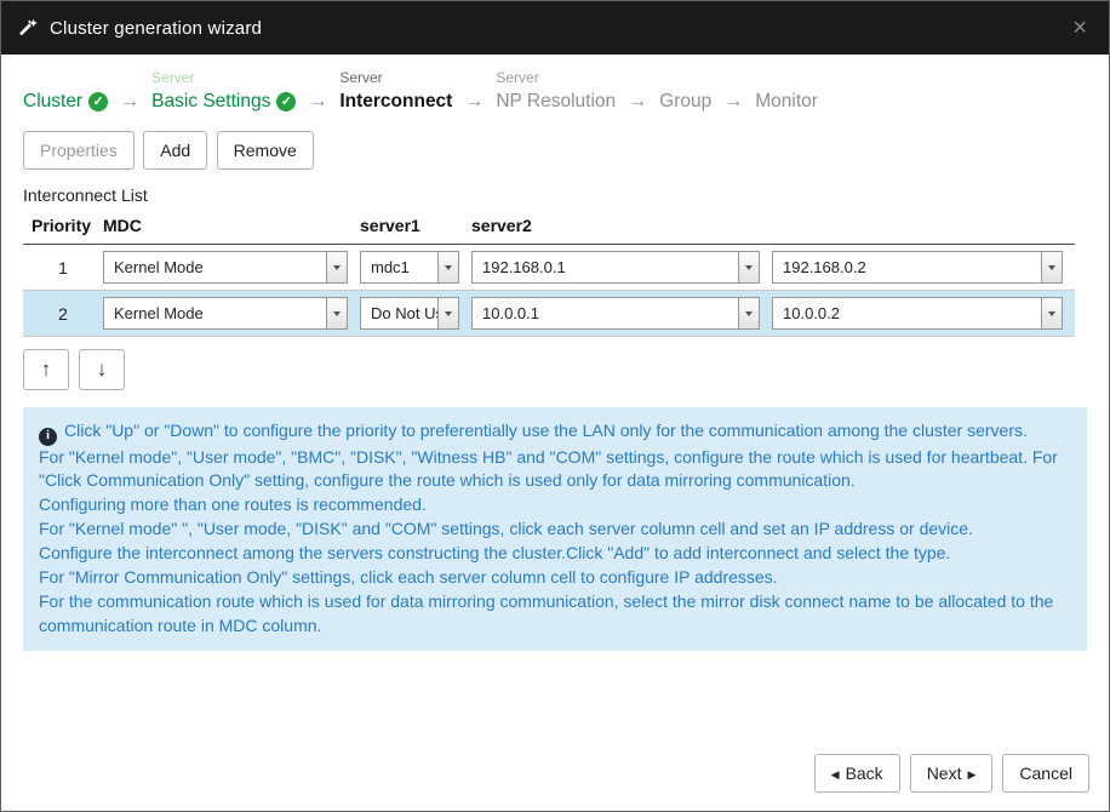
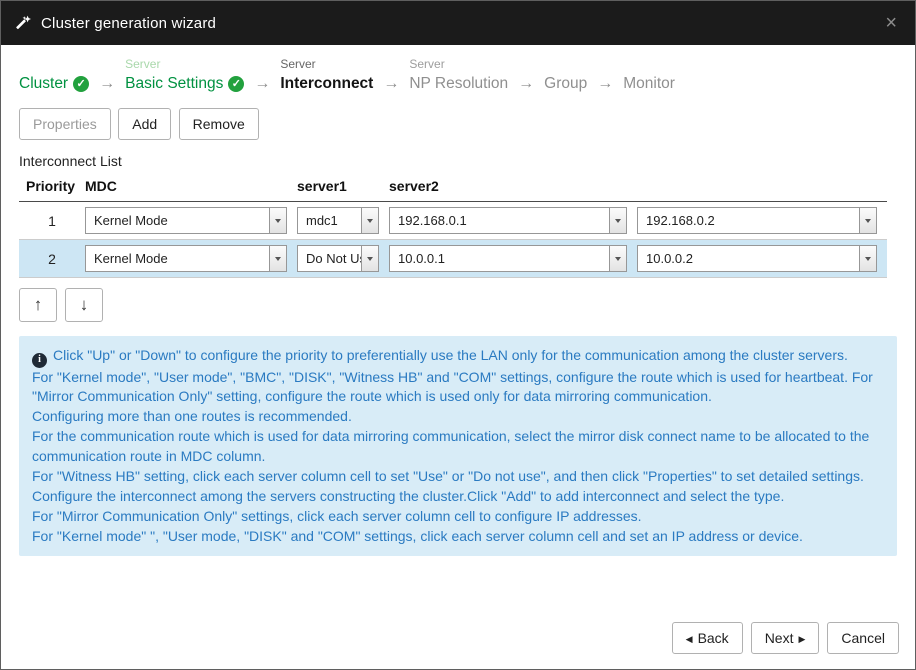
  Cluster generation wizard
  ×
  Cluster
  ✓
  →
  Server
  Basic Settings
  ✓
  →
  Server
  Interconnect
  →
  Server
  NP Resolution
  →
  Group
  →
  Monitor
  Properties Add Remove
  Interconnect List
  Priority
  MDC
  server1
  server2
  1
  Kernel Mode
  mdc1
  192.168.0.1
  192.168.0.2
  2
  Kernel Mode
  Do Not U
  10.0.0.1
  10.0.0.2
  ↑
  ↓
  i Click "Up" or "Down" to configure the priority to preferentially use the LAN only for the communication among the cluster servers.
- For "Kernel mode", "User mode", "BMC", "DISK", "Witness HB" and "COM" settings, configure the route which is used for heartbeat. For "Click Communication Only" setting, configure the route which is used only for data mirroring communication.
+ For "Kernel mode", "User mode", "BMC", "DISK", "Witness HB" and "COM" settings, configure the route which is used for heartbeat. For "Mirror Communication Only" setting, configure the route which is used only for data mirroring communication.
  Configuring more than one routes is recommended.
- For "Kernel mode" ", "User mode, "DISK" and "COM" settings, click each server column cell and set an IP address or device.
+ For the communication route which is used for data mirroring communication, select the mirror disk connect name to be allocated to the communication route in MDC column.
+ For "Witness HB" setting, click each server column cell to set "Use" or "Do not use", and then click "Properties" to set detailed settings.
  Configure the interconnect among the servers constructing the cluster.Click "Add" to add interconnect and select the type.
  For "Mirror Communication Only" settings, click each server column cell to configure IP addresses.
- For the communication route which is used for data mirroring communication, select the mirror disk connect name to be allocated to the communication route in MDC column.
+ For "Kernel mode" ", "User mode, "DISK" and "COM" settings, click each server column cell and set an IP address or device.
  ◀
  Back
  Next
  ▶
  Cancel
